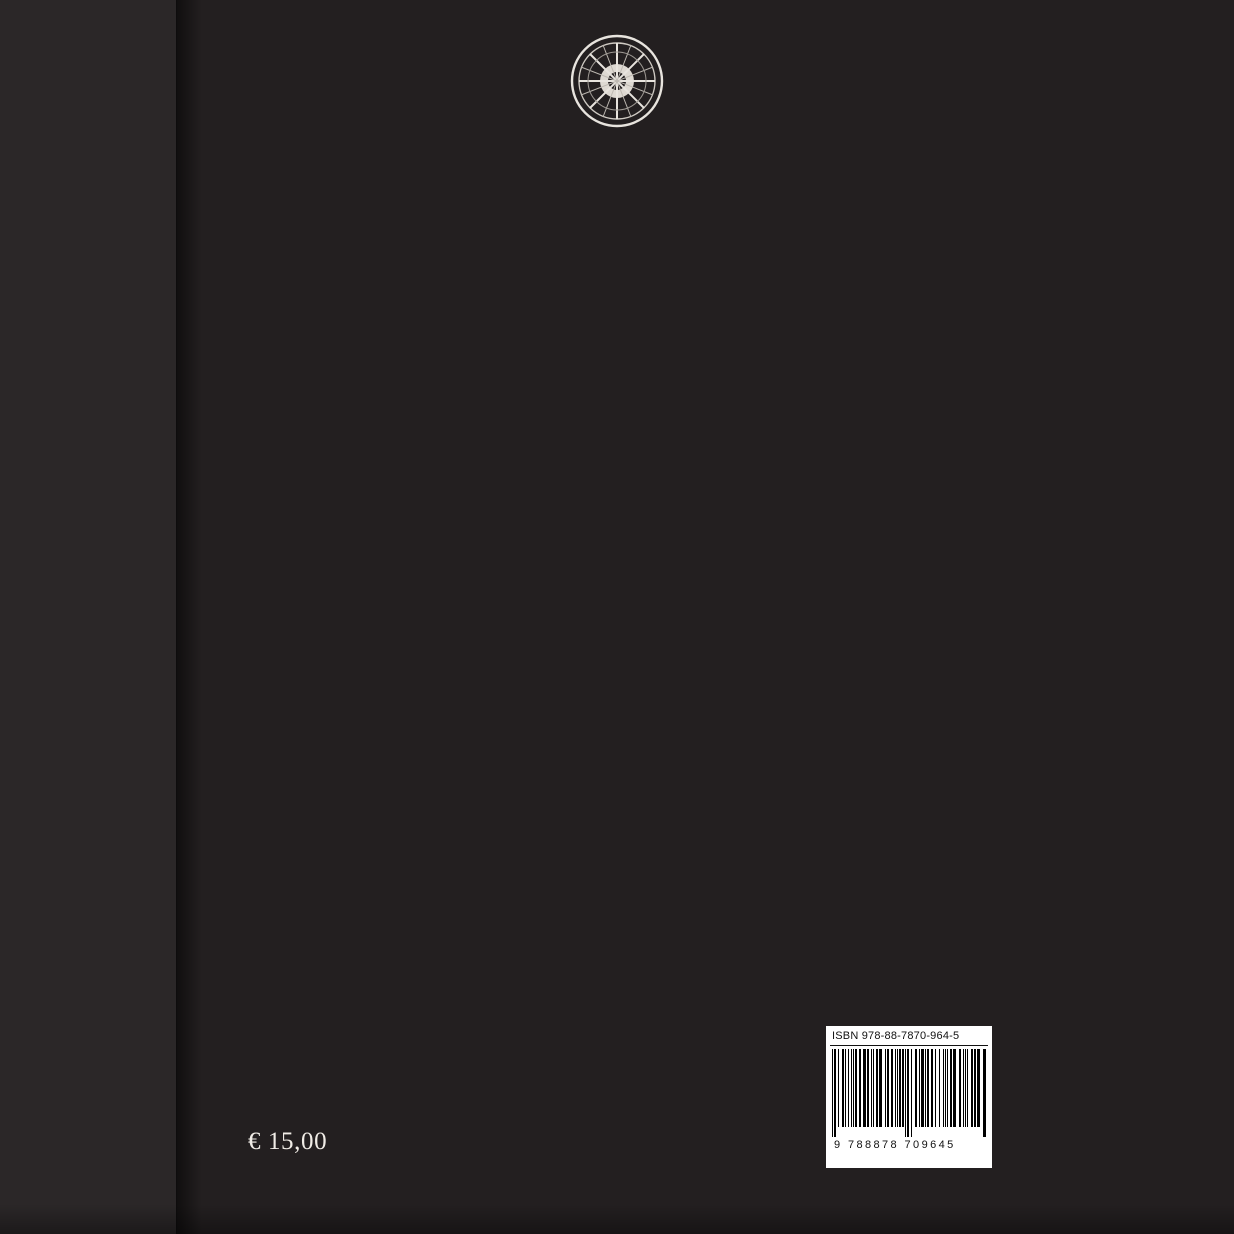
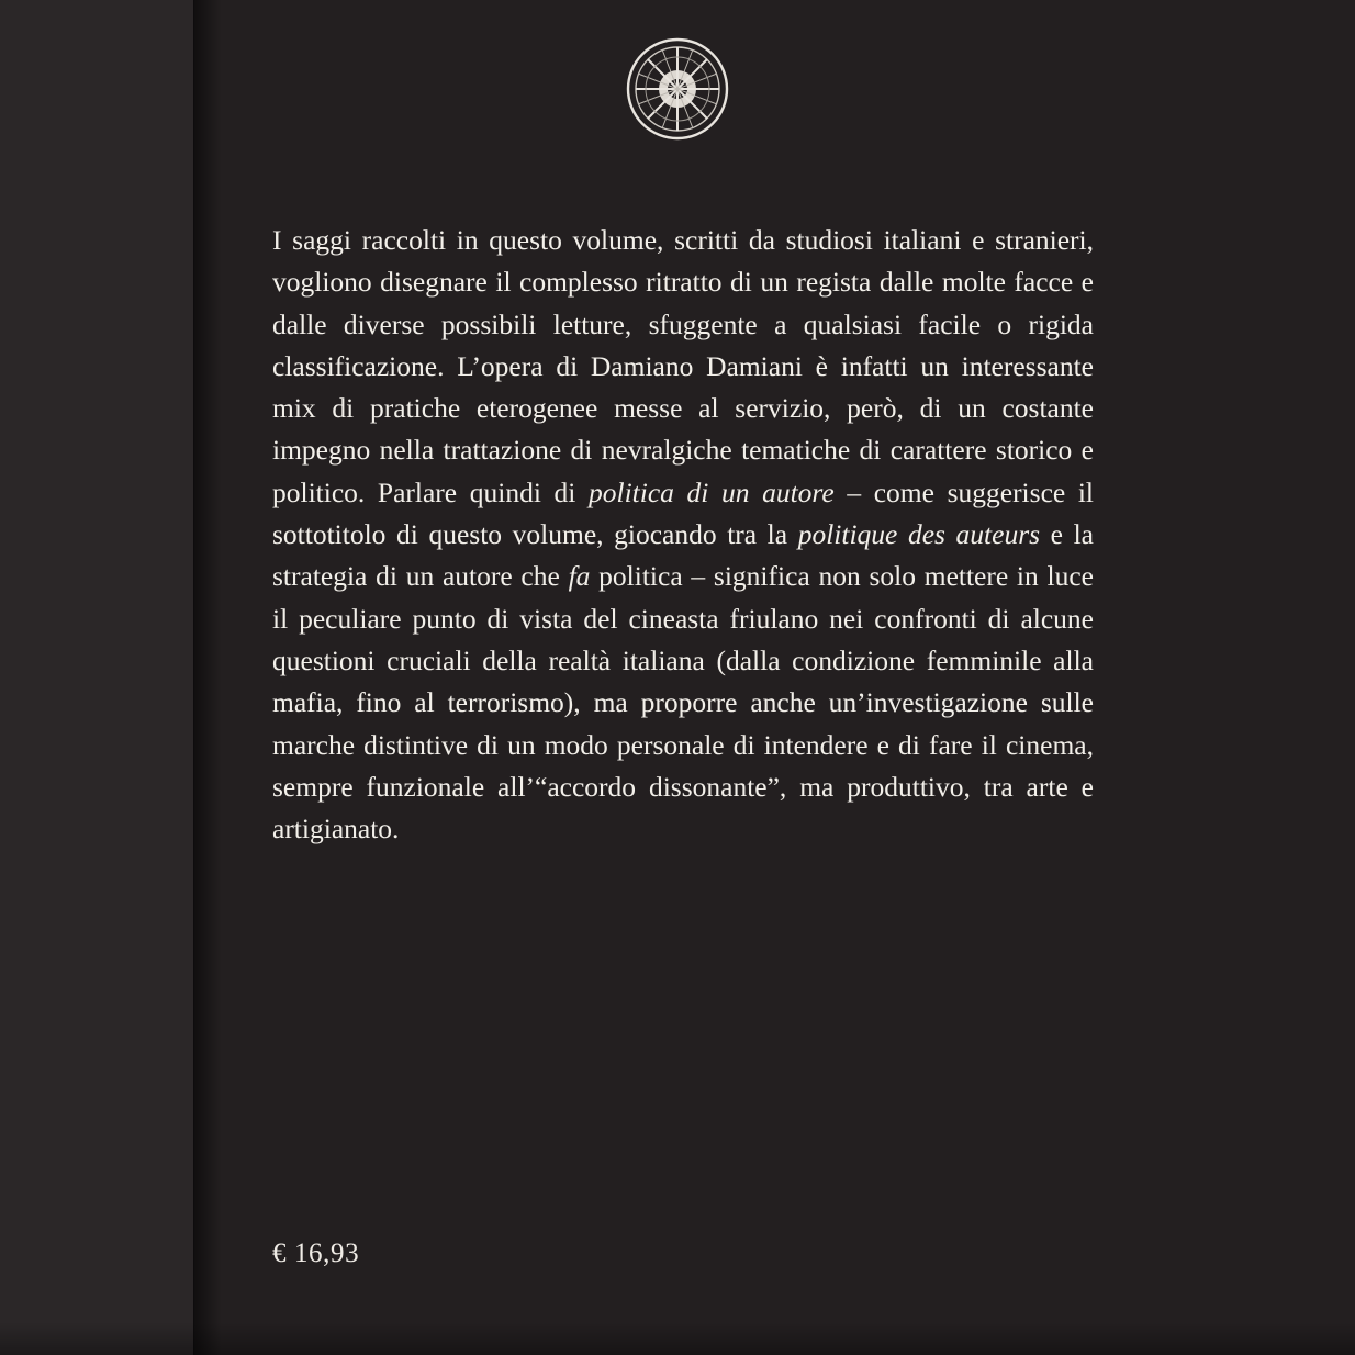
+ I saggi raccolti in questo volume, scritti da studiosi italiani e stranieri, vogliono disegnare il complesso ritratto di un regista dalle molte facce e dalle diverse possibili letture, sfuggente a qualsiasi facile o rigida classificazione. L’opera di Damiano Damiani è infatti un interessante mix di pratiche eterogenee messe al servizio, però, di un costante impegno nella trattazione di nevralgiche tematiche di carattere storico e politico. Parlare quindi di politica di un autore – come suggerisce il sottotitolo di questo volume, giocando tra la politique des auteurs e la strategia di un autore che fa politica – significa non solo mettere in luce il peculiare punto di vista del cineasta friulano nei confronti di alcune questioni cruciali della realtà italiana (dalla condizione femminile alla mafia, fino al terrorismo), ma proporre anche un’investigazione sulle marche distintive di un modo personale di intendere e di fare il cinema, sempre funzionale all’“accordo dissonante”, ma produttivo, tra arte e artigianato.
- € 15,00
+ € 16,93
- ISBN 978-88-7870-964-5
- 9 788878 709645
